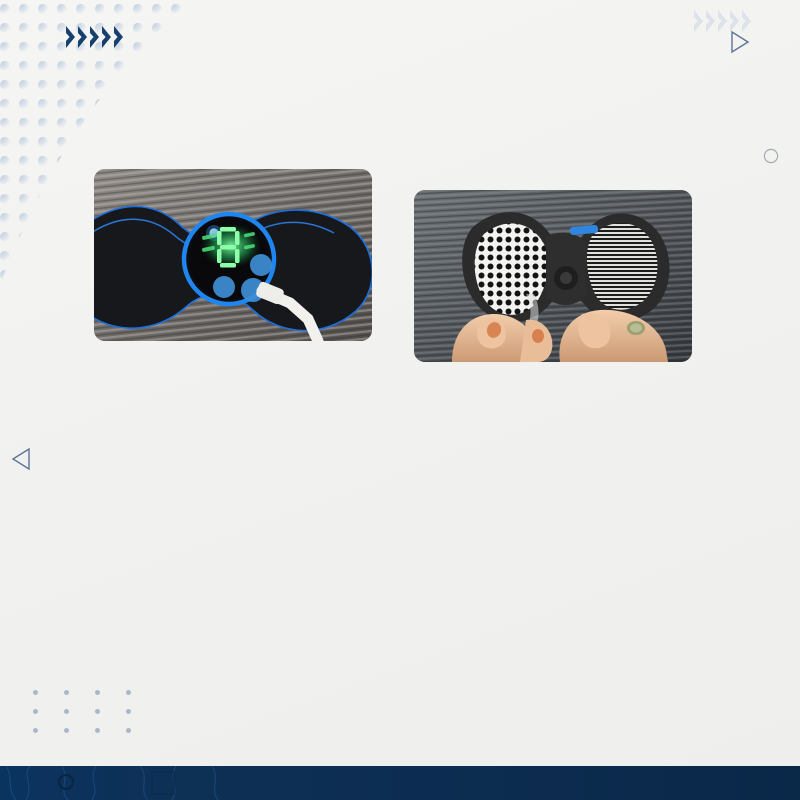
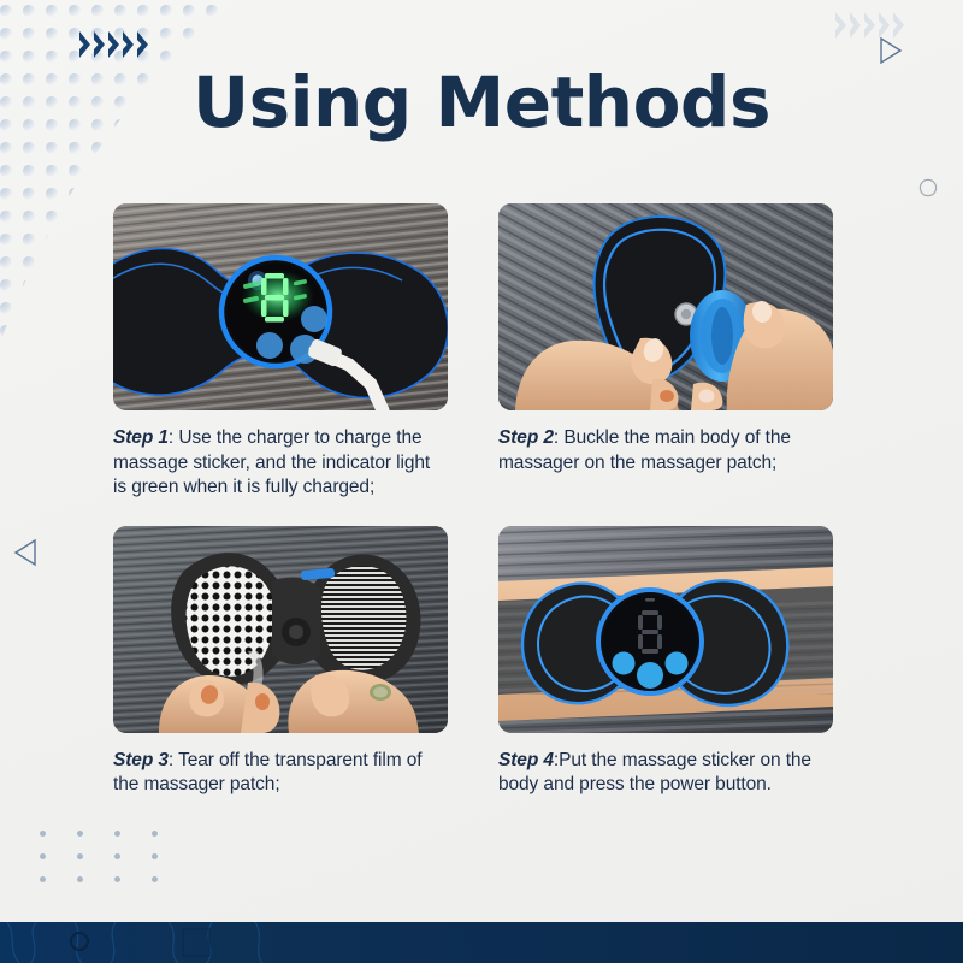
+ Using Methods
+ Step 1: Use the charger to charge the massage sticker, and the indicator light is green when it is fully charged;
+ Step 2: Buckle the main body of the massager on the massager patch;
+ Step 3: Tear off the transparent film of the massager patch;
+ Step 4:Put the massage sticker on the body and press the power button.
